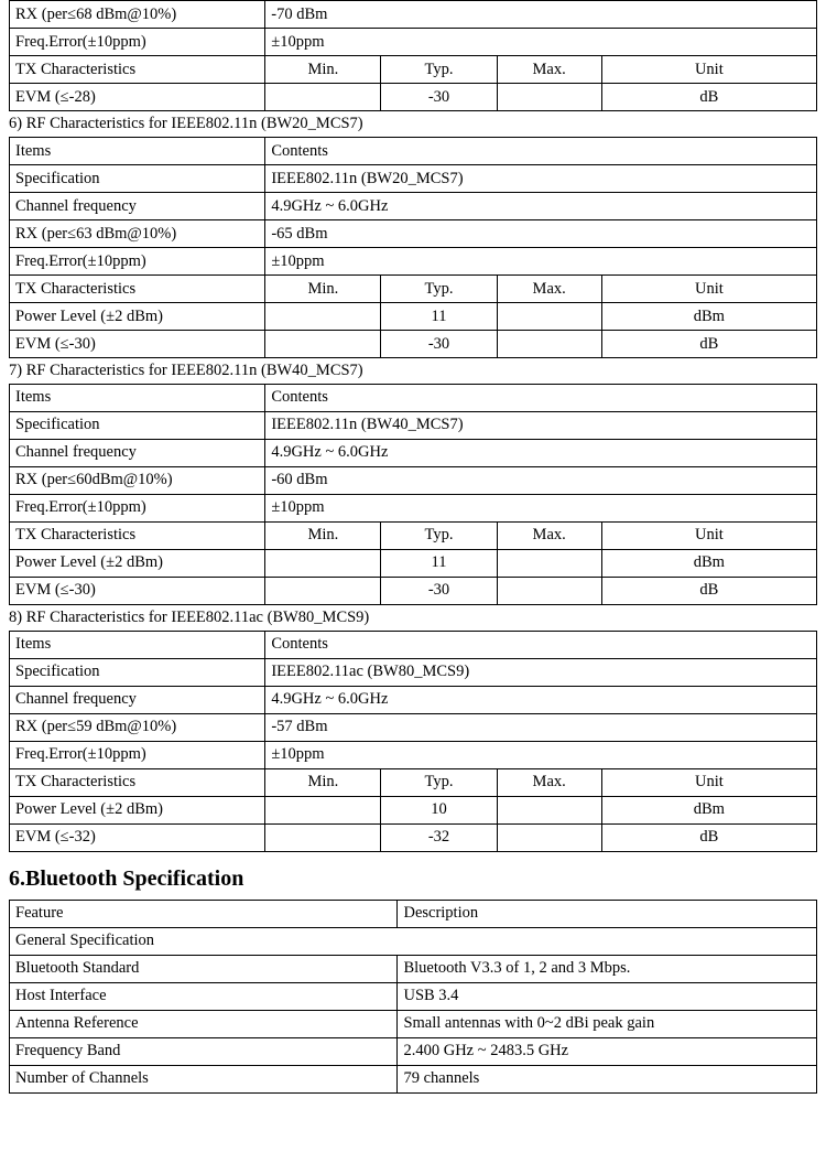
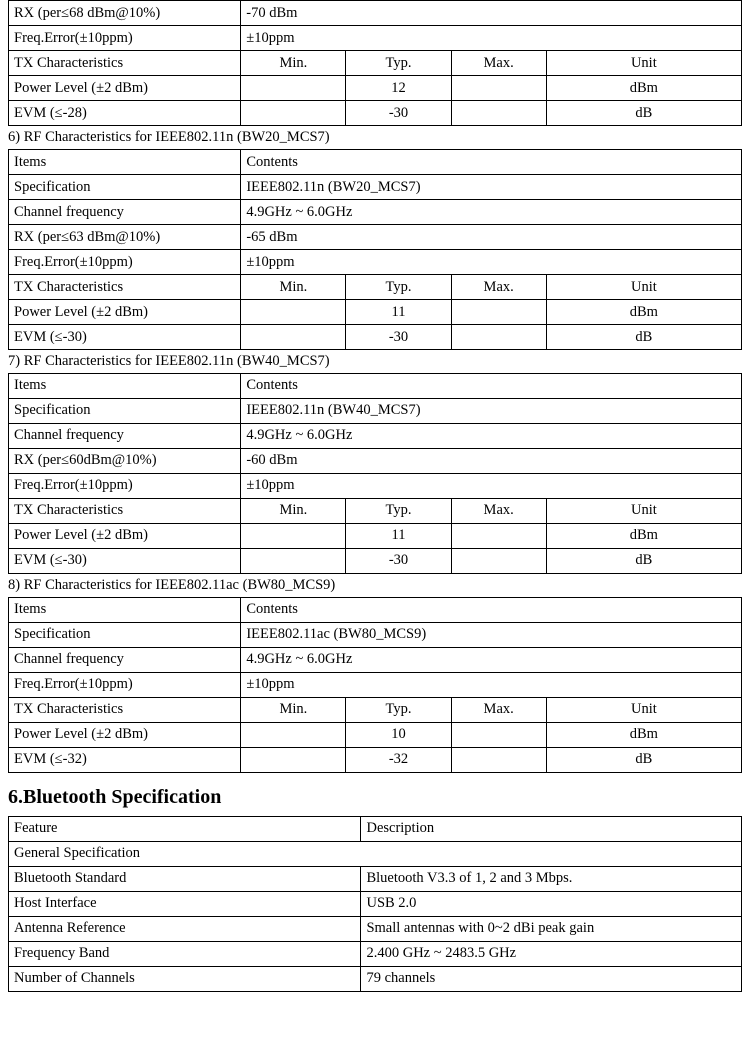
  RX (per≤68 dBm@10%)	-70 dBm
  Freq.Error(±10ppm)	±10ppm
  TX Characteristics	Min.	Typ.	Max.	Unit
+ Power Level (±2 dBm)		12		dBm
  EVM (≤-28)		-30		dB
  6) RF Characteristics for IEEE802.11n (BW20_MCS7)
  Items	Contents
  Specification	IEEE802.11n (BW20_MCS7)
  Channel frequency	4.9GHz ~ 6.0GHz
  RX (per≤63 dBm@10%)	-65 dBm
  Freq.Error(±10ppm)	±10ppm
  TX Characteristics	Min.	Typ.	Max.	Unit
  Power Level (±2 dBm)		11		dBm
  EVM (≤-30)		-30		dB
  7) RF Characteristics for IEEE802.11n (BW40_MCS7)
  Items	Contents
  Specification	IEEE802.11n (BW40_MCS7)
  Channel frequency	4.9GHz ~ 6.0GHz
  RX (per≤60dBm@10%)	-60 dBm
  Freq.Error(±10ppm)	±10ppm
  TX Characteristics	Min.	Typ.	Max.	Unit
  Power Level (±2 dBm)		11		dBm
  EVM (≤-30)		-30		dB
  8) RF Characteristics for IEEE802.11ac (BW80_MCS9)
  Items	Contents
  Specification	IEEE802.11ac (BW80_MCS9)
  Channel frequency	4.9GHz ~ 6.0GHz
- RX (per≤59 dBm@10%)	-57 dBm
  Freq.Error(±10ppm)	±10ppm
  TX Characteristics	Min.	Typ.	Max.	Unit
  Power Level (±2 dBm)		10		dBm
  EVM (≤-32)		-32		dB
  6.Bluetooth Specification
  Feature	Description
  General Specification
  Bluetooth Standard	Bluetooth V3.3 of 1, 2 and 3 Mbps.
- Host Interface	USB 3.4
+ Host Interface	USB 2.0
  Antenna Reference	Small antennas with 0~2 dBi peak gain
  Frequency Band	2.400 GHz ~ 2483.5 GHz
  Number of Channels	79 channels
